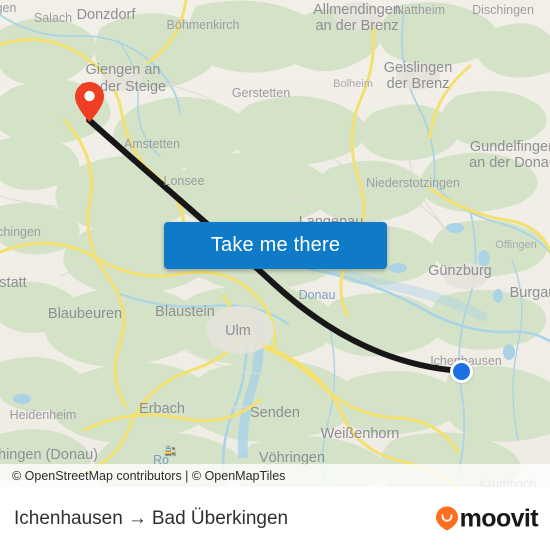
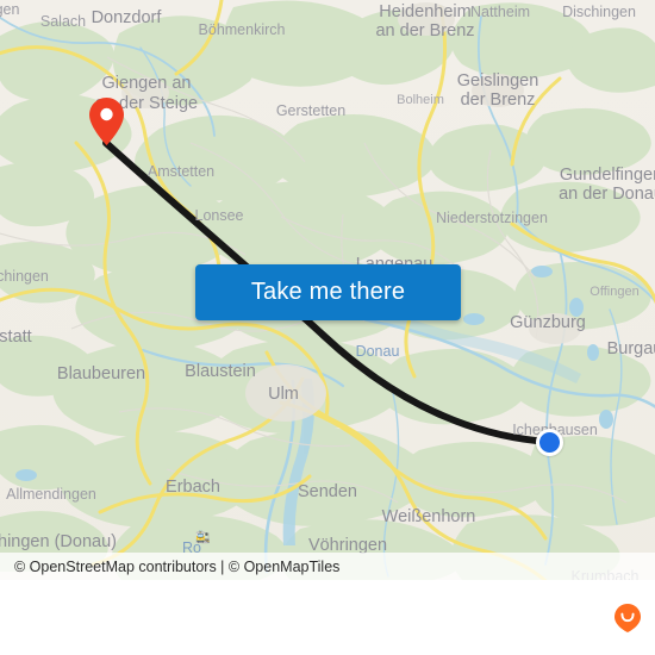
  Salach
  Donzdorf
  Böhmenkirch
- Allmendingen
+ Heidenheim
  an der Brenz
  Nattheim
  Dischingen
  Giengen an
  der Steige
  Geislingen
  der Brenz
  Bolheim
  Gerstetten
  Amstetten
  Gundelfinge
  an der Dona
  Niederstotzingen
  Lonsee
  chingen
  Offingen
  Günzburg
  statt
  Burga
  Blaubeuren
  Blaustein
  Donau
  Ulm
  Icheausen
- Heidenheim
+ Allmendingen
  Erbach
  Senden
  Weißenhorn
  hingen (Donau)
  Vöhringen
  Ro
  🚉
  Take me there
  © OpenStreetMap contributors | © OpenMapTiles
- Ichenhausen → Bad Überkingen
- moovit
